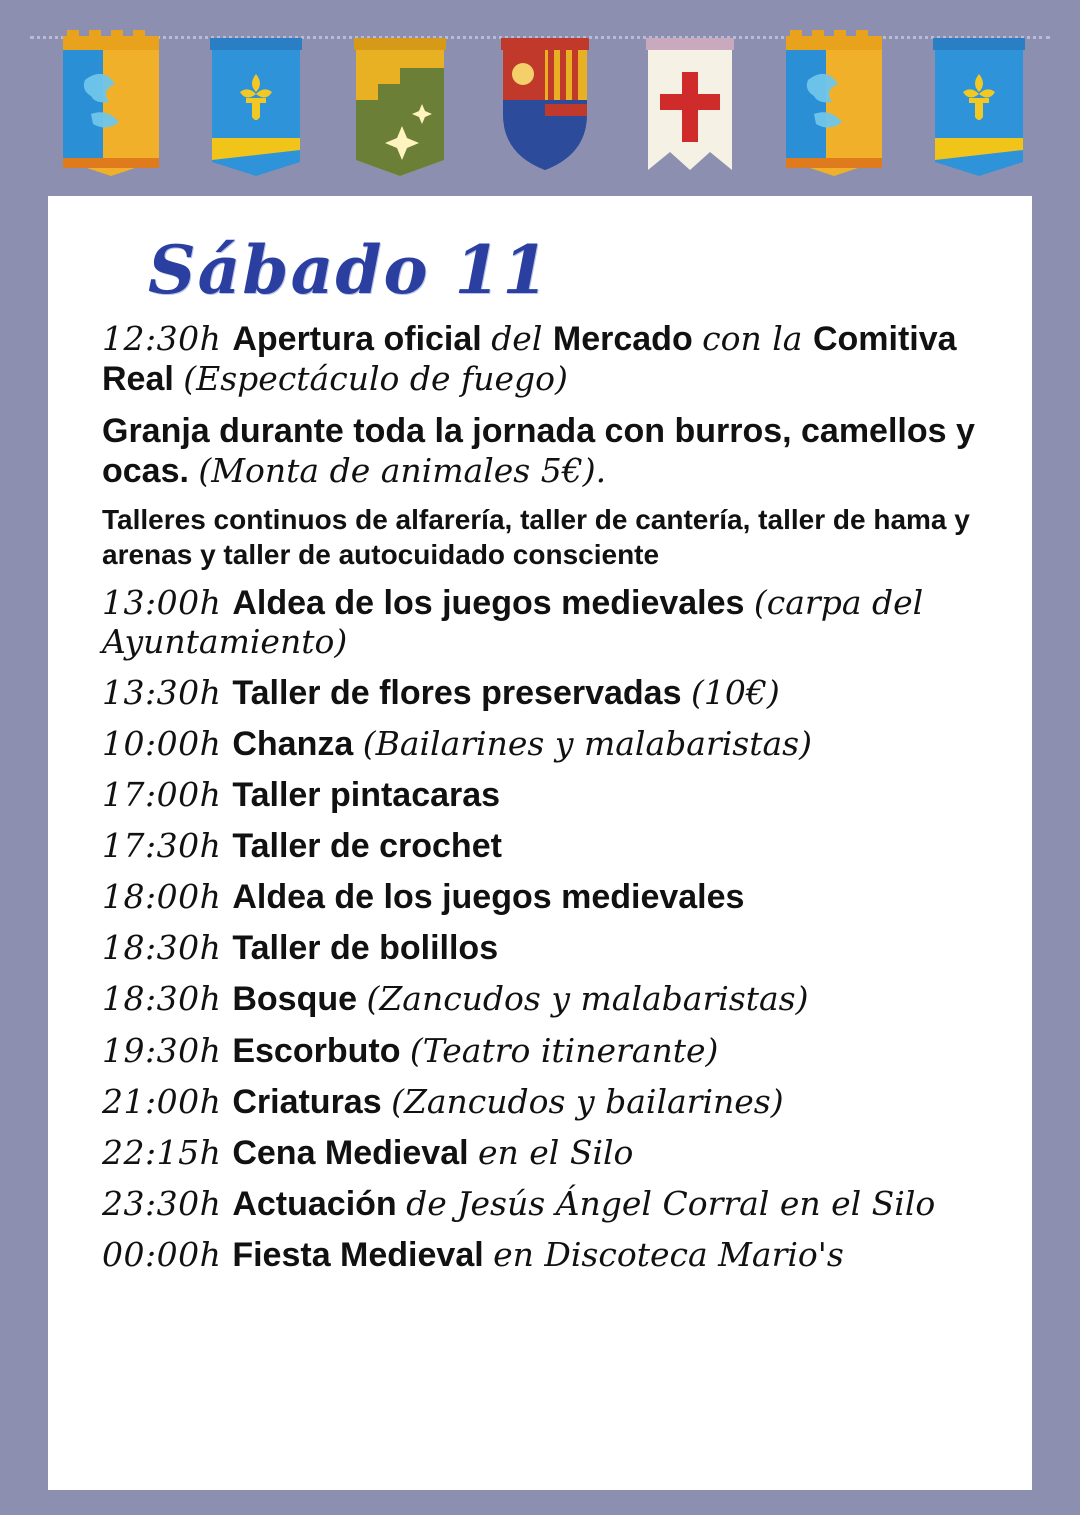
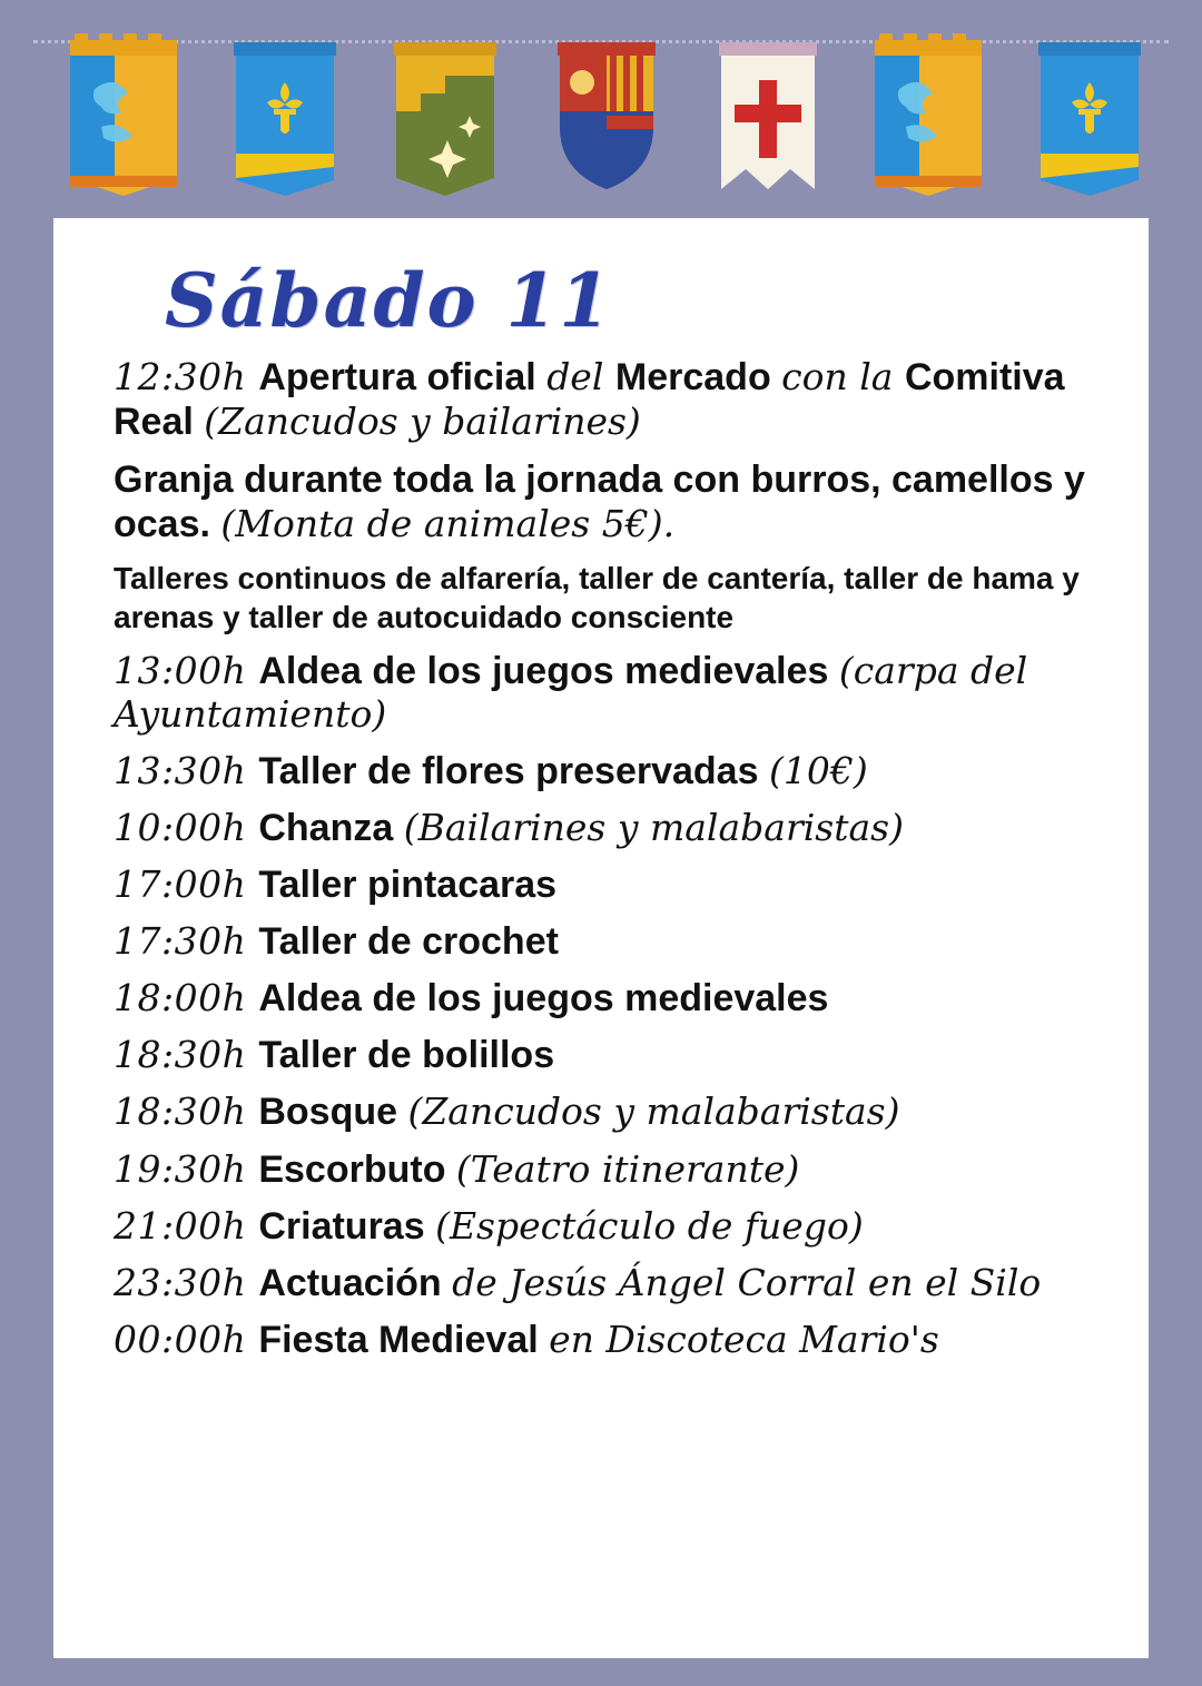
  Sábado 11
- 12:30h Apertura oficial del Mercado con la Comitiva Real (Espectáculo de fuego)
+ 12:30h Apertura oficial del Mercado con la Comitiva Real (Zancudos y bailarines)
  Granja durante toda la jornada con burros, camellos y ocas. (Monta de animales 5€).
  Talleres continuos de alfarería, taller de cantería, taller de hama y arenas y taller de autocuidado consciente
  13:00h Aldea de los juegos medievales (carpa del Ayuntamiento)
  13:30h Taller de flores preservadas (10€)
  10:00h Chanza (Bailarines y malabaristas)
  17:00h Taller pintacaras
  17:30h Taller de crochet
  18:00h Aldea de los juegos medievales
  18:30h Taller de bolillos
  18:30h Bosque (Zancudos y malabaristas)
  19:30h Escorbuto (Teatro itinerante)
- 21:00h Criaturas (Zancudos y bailarines)
+ 21:00h Criaturas (Espectáculo de fuego)
- 22:15h Cena Medieval en el Silo
  23:30h Actuación de Jesús Ángel Corral en el Silo
  00:00h Fiesta Medieval en Discoteca Mario's
